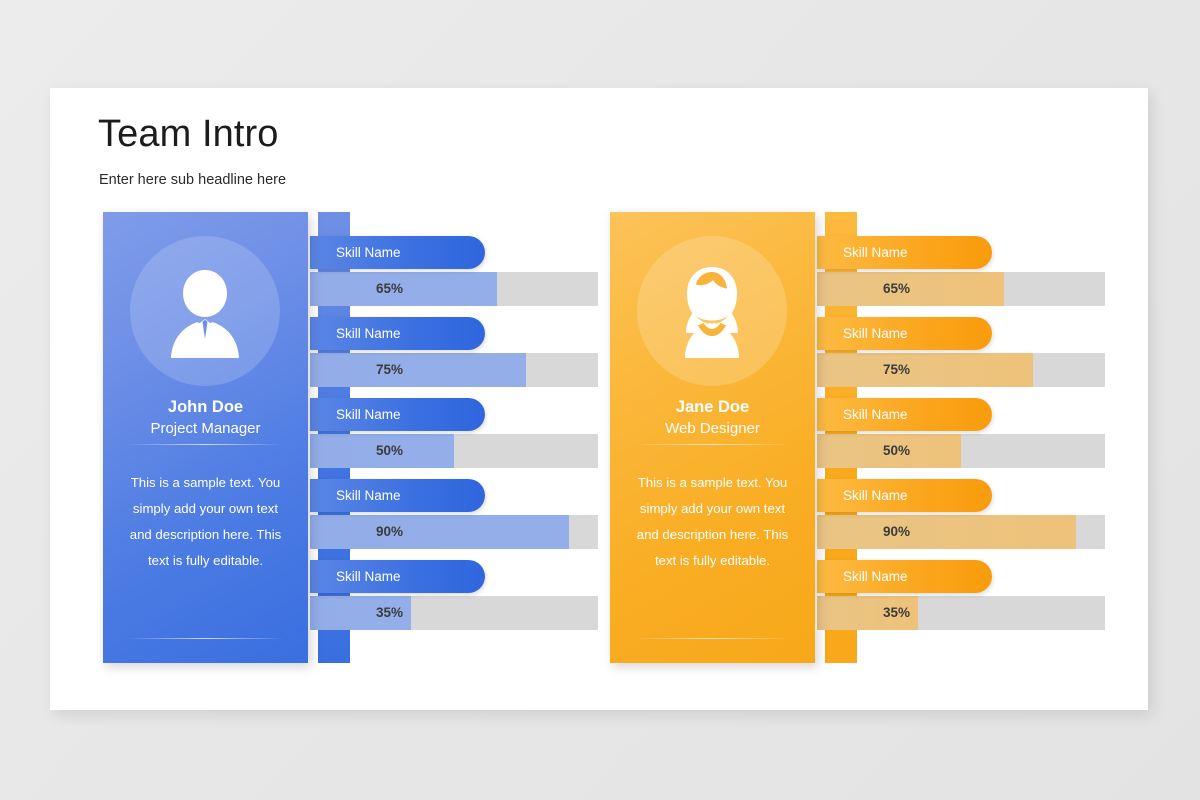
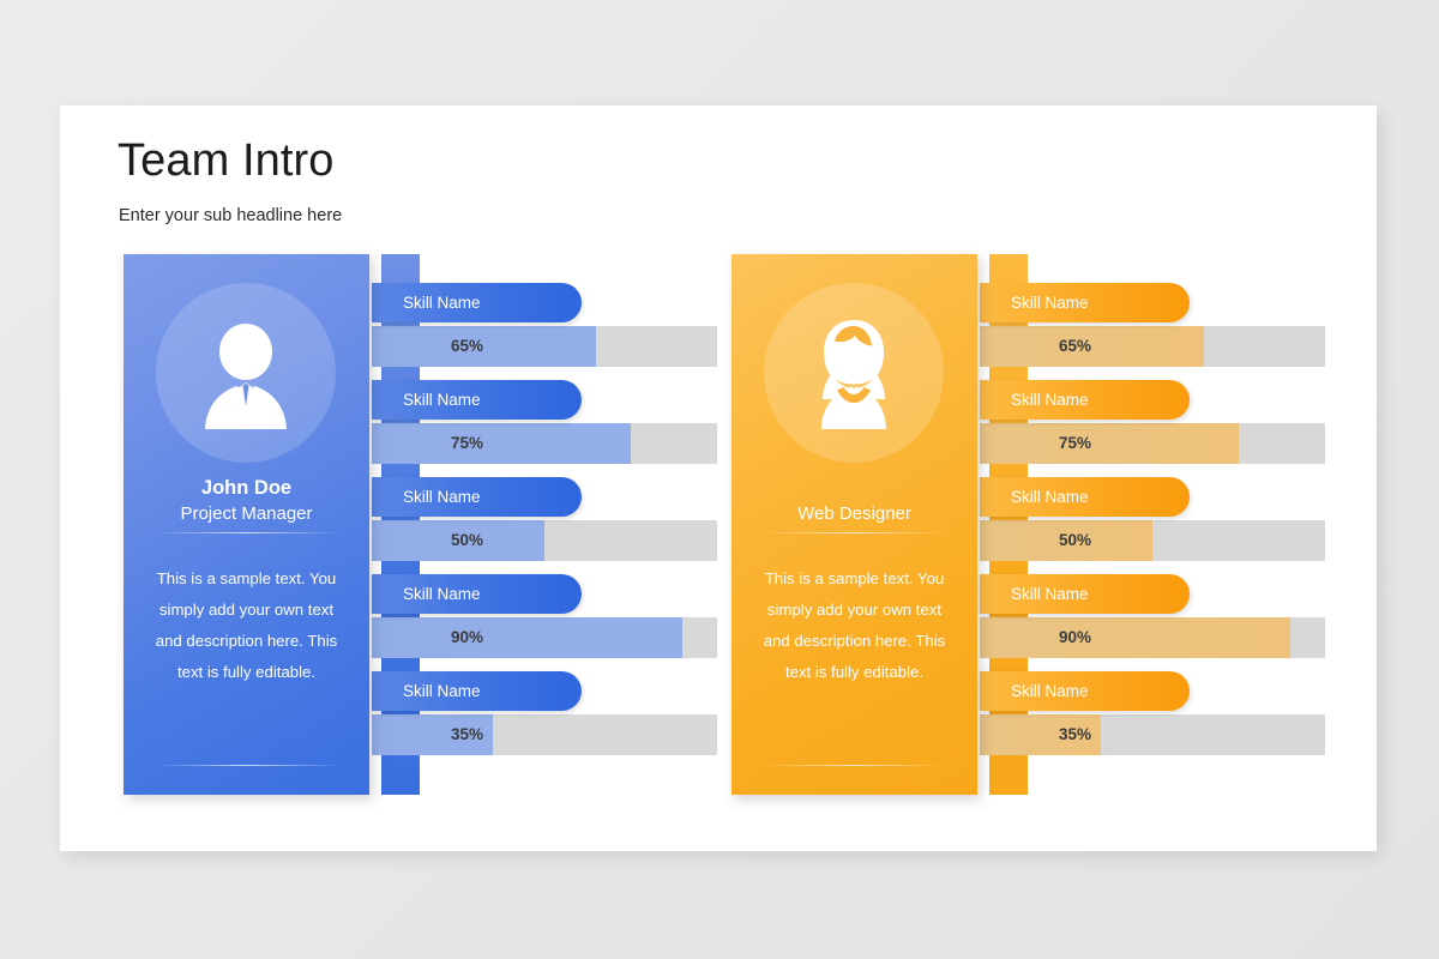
  Team Intro
- Enter here sub headline here
+ Enter your sub headline here
  John Doe
  Project Manager
  This is a sample text. You simply add your own text and description here. This text is fully editable.
  Skill Name
  65%
  Skill Name
  75%
  Skill Name
  50%
  Skill Name
  90%
  Skill Name
  35%
- Jane Doe
  Web Designer
  This is a sample text. You simply add your own text and description here. This text is fully editable.
  Skill Name
  65%
  Skill Name
  75%
  Skill Name
  50%
  Skill Name
  90%
  Skill Name
  35%
